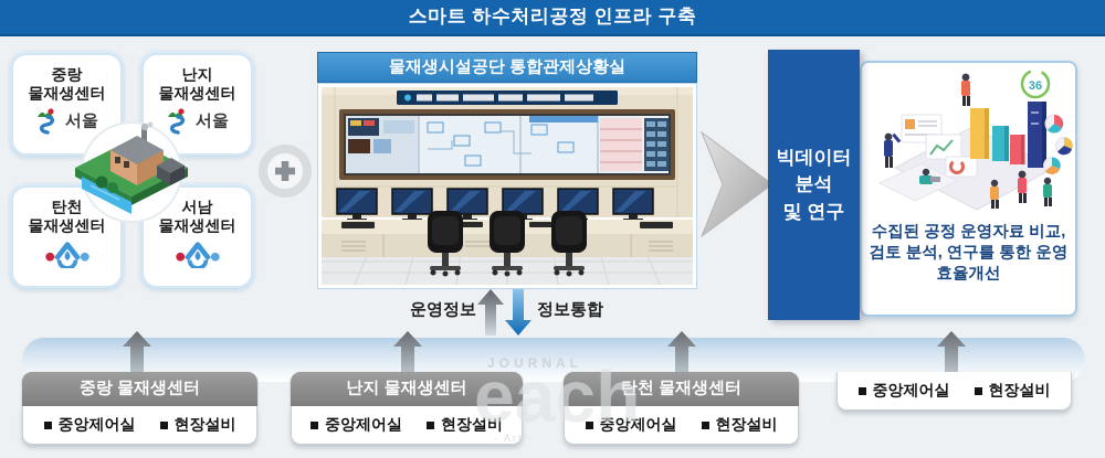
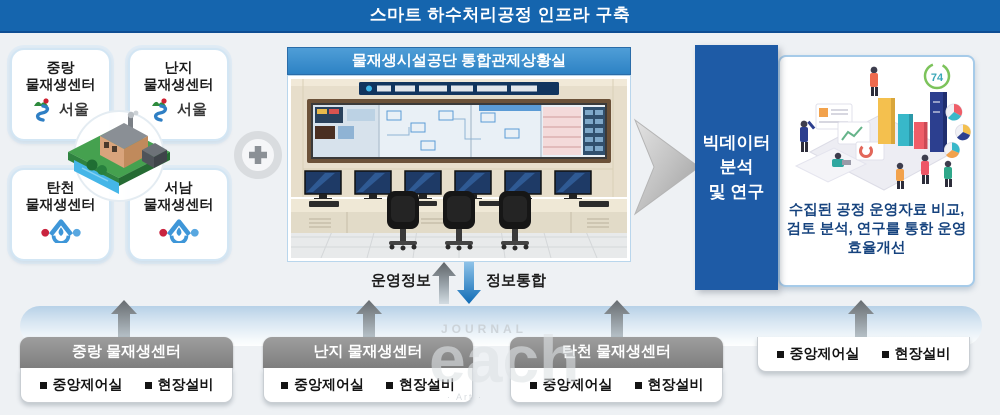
  스마트 하수처리공정 인프라 구축
  중랑
  물재생센터
  서울
  난지
  물재생센터
  서울
  탄천
  물재생센터
  서남
  물재생센터
  물재생시설공단 통합관제상황실
  운영정보
  정보통합
  빅데이터
  분석
  및 연구
- 36
+ 74
  수집된 공정 운영자료 비교,
  검토 분석, 연구를 통한 운영
  효율개선
  중랑 물재생센터
  중앙제어실
  현장설비
  난지 물재생센터
  중앙제어실
  현장설비
  탄천 물재생센터
  중앙제어실
  현장설비
  중앙제어실
  현장설비
  JOURNAL
  each
  · Art ·
